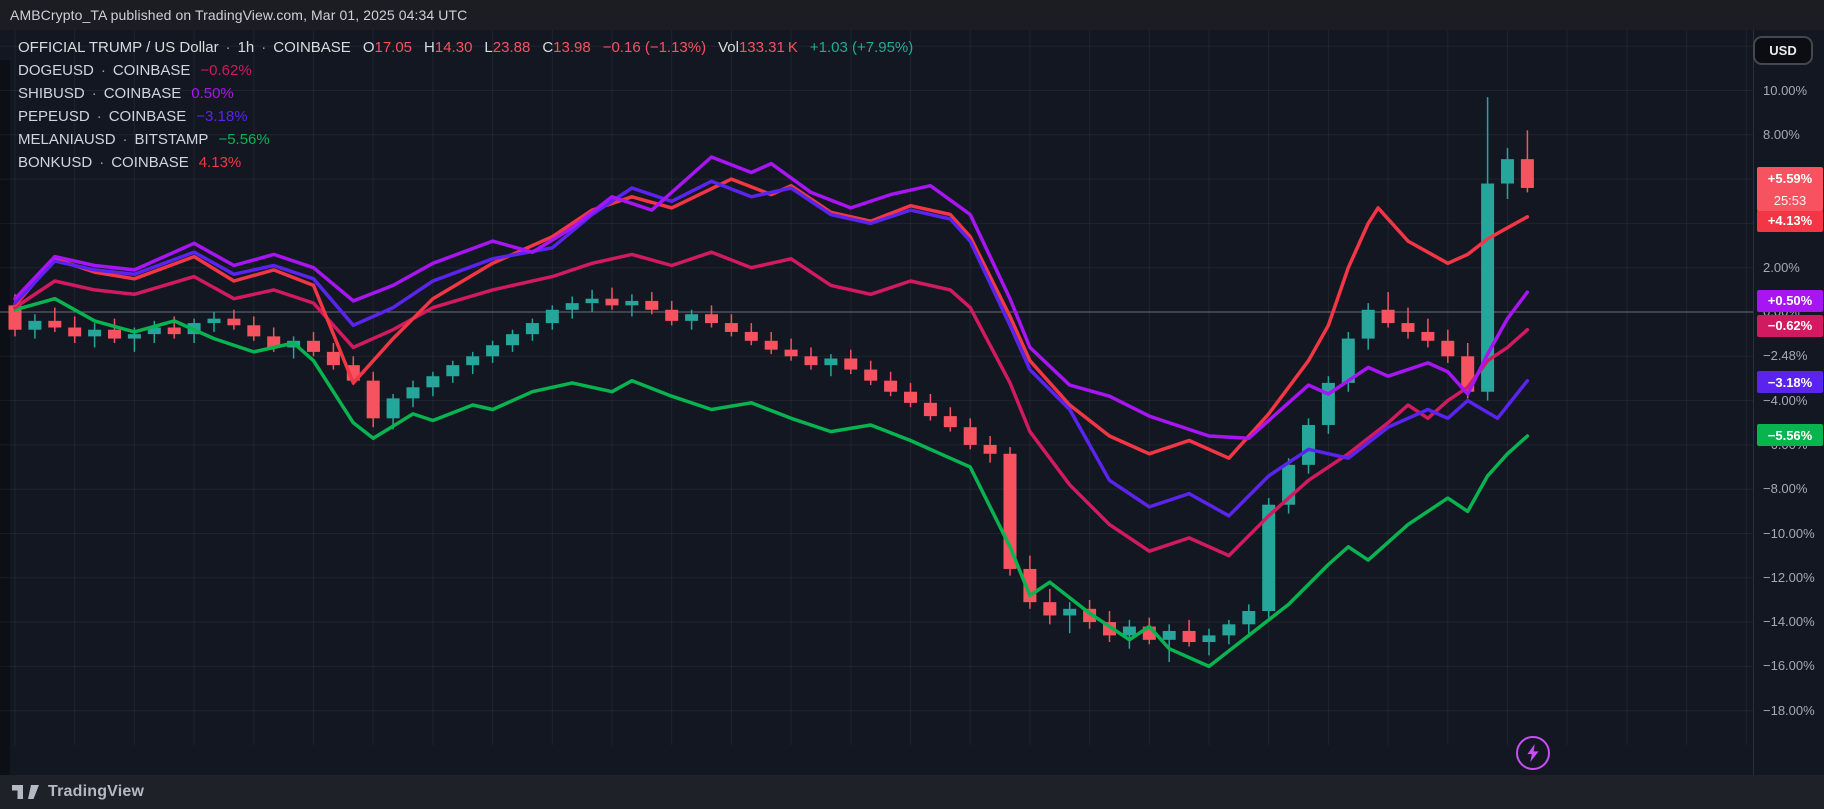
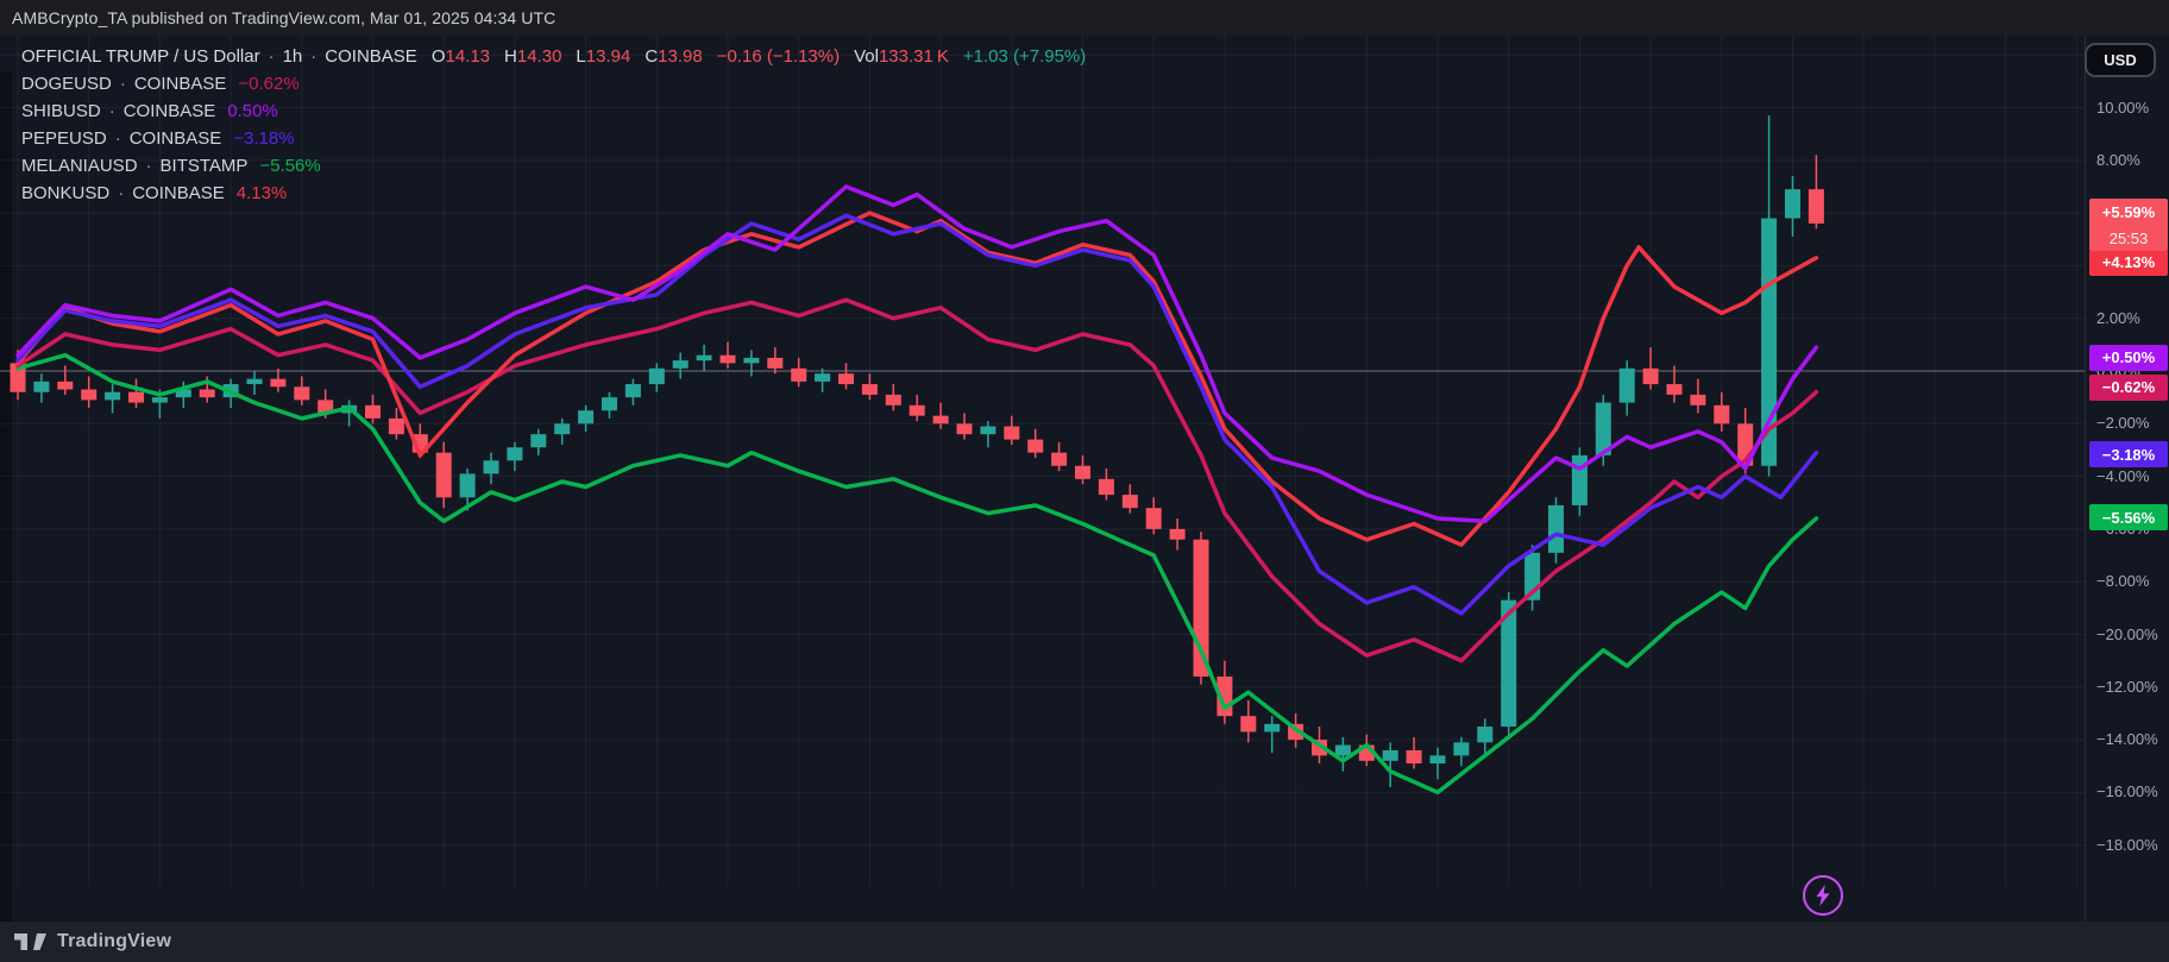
  AMBCrypto_TA published on TradingView.com, Mar 01, 2025 04:34 UTC
  OFFICIAL TRUMP / US Dollar
  ·
  1h
  ·
  COINBASE
  O
- 17.05
+ 14.13
  H
  14.30
  L
- 23.88
+ 13.94
  C
  13.98
  −0.16 (−1.13%)
  Vol
  133.31 K
  +1.03 (+7.95%)
  DOGEUSD
  ·
  COINBASE
  −0.62%
  SHIBUSD
  ·
  COINBASE
  0.50%
  PEPEUSD
  ·
  COINBASE
  −3.18%
  MELANIAUSD
  ·
  BITSTAMP
  −5.56%
  BONKUSD
  ·
  COINBASE
  4.13%
  10.00%
  8.00%
  2.00%
- −2.48%
+ −2.00%
  −4.00%
  −8.00%
- −10.00%
+ −20.00%
  −12.00%
  −14.00%
  −16.00%
  −18.00%
  +5.59%
  25:53
  +4.13%
  +0.50%
  −0.62%
  −3.18%
  −5.56%
  USD
  TradingView
